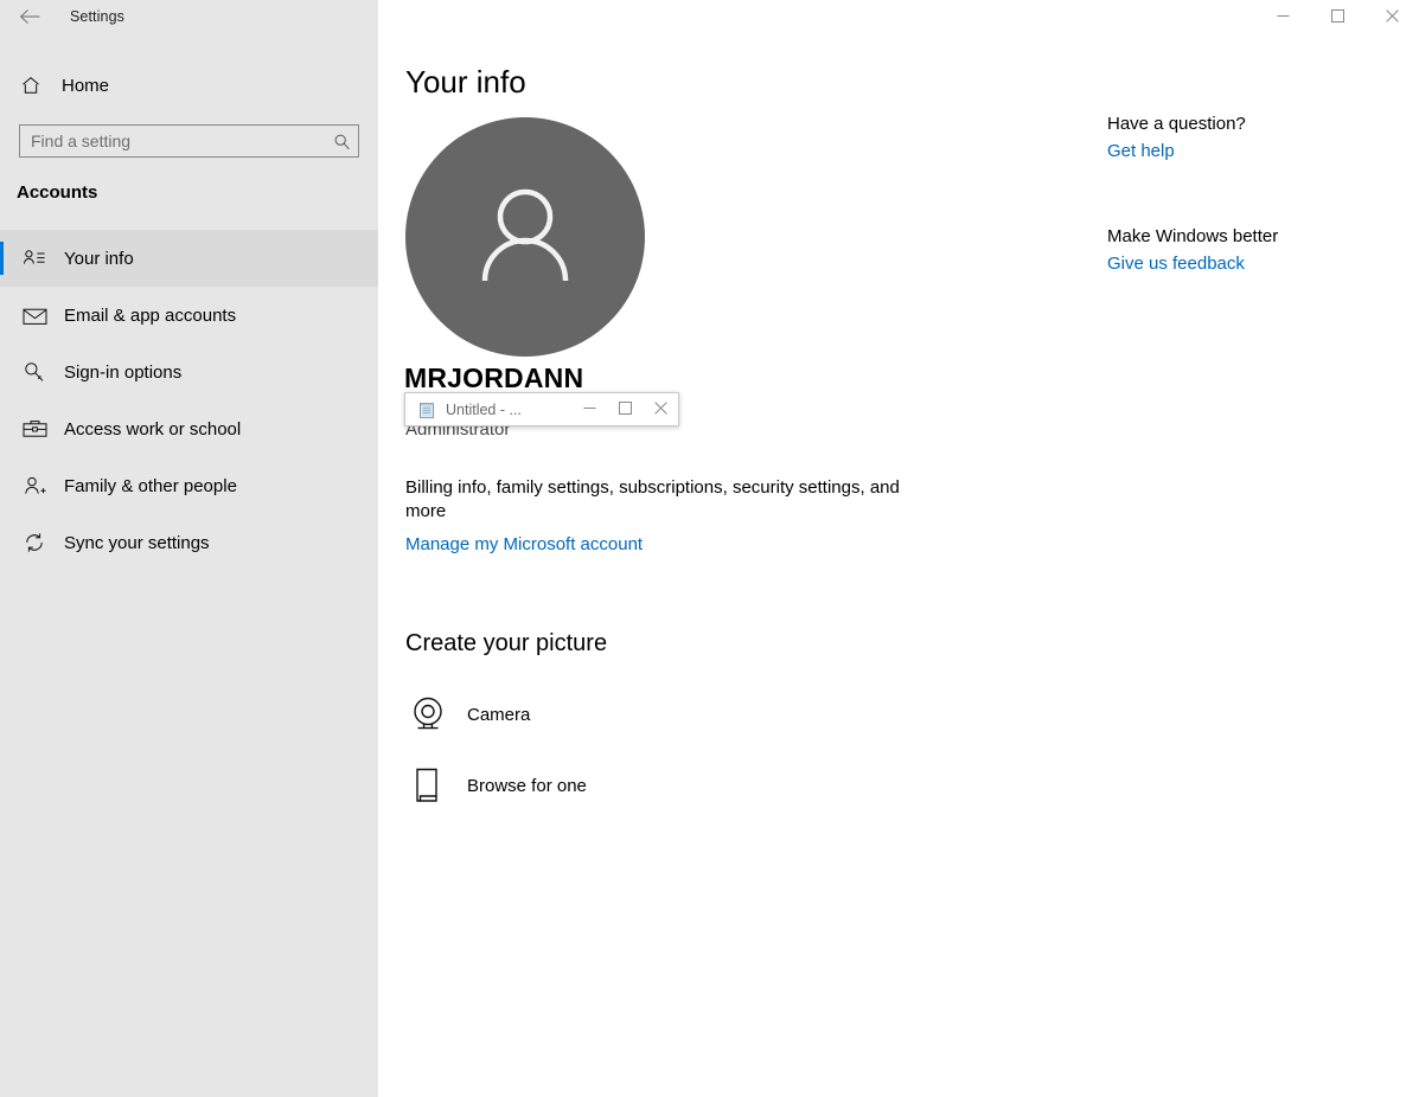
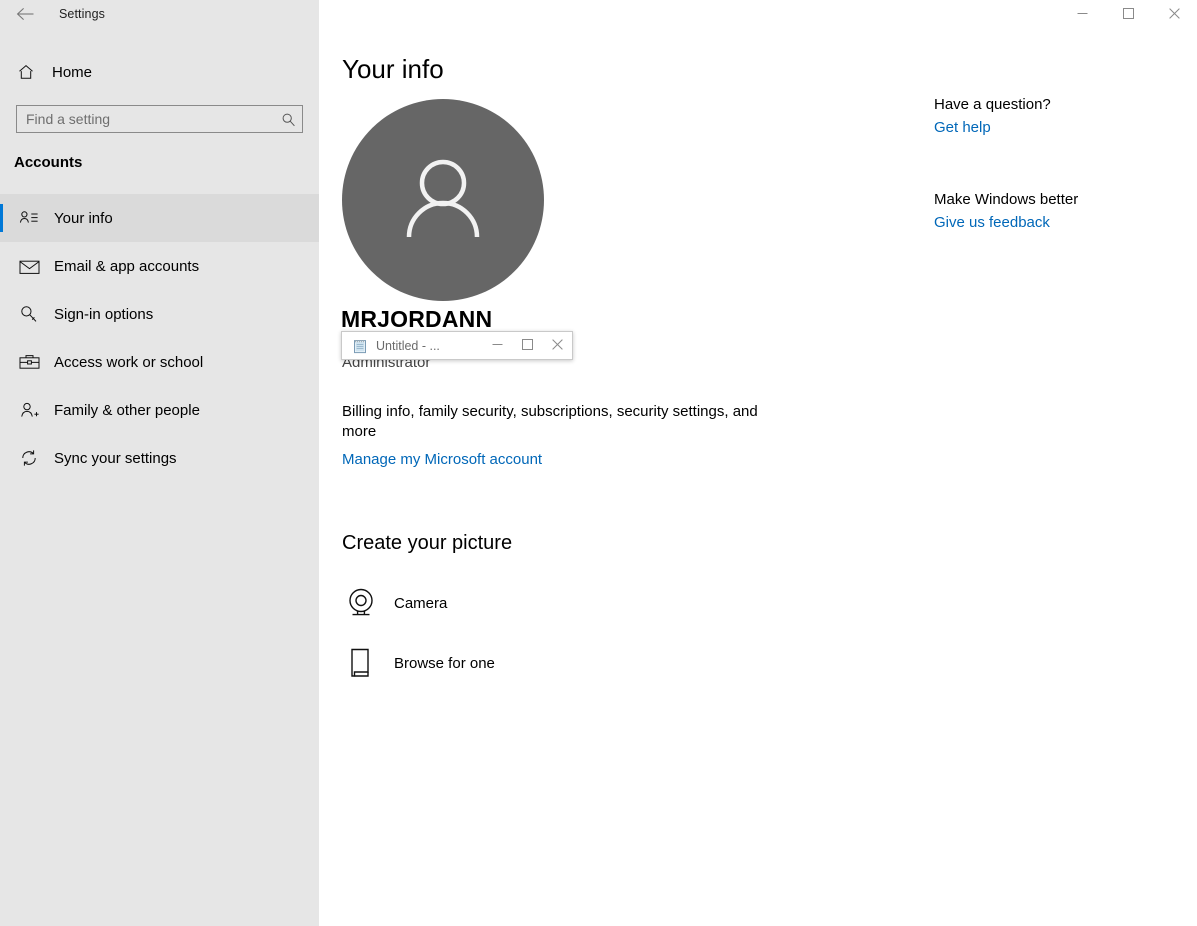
  Home
  Find a setting
  Accounts
  Your info
  Email & app accounts
  Sign-in options
  Access work or school
  Family & other people
  Sync your settings
  Your info
  MRJORDANN
  Administrator
- Billing info, family settings, subscriptions, security settings, and more
+ Billing info, family security, subscriptions, security settings, and more
  Manage my Microsoft account
  Create your picture
  Camera
  Browse for one
  Have a question?
  Get help
  Make Windows better
  Give us feedback
  Settings
  Untitled - ...
